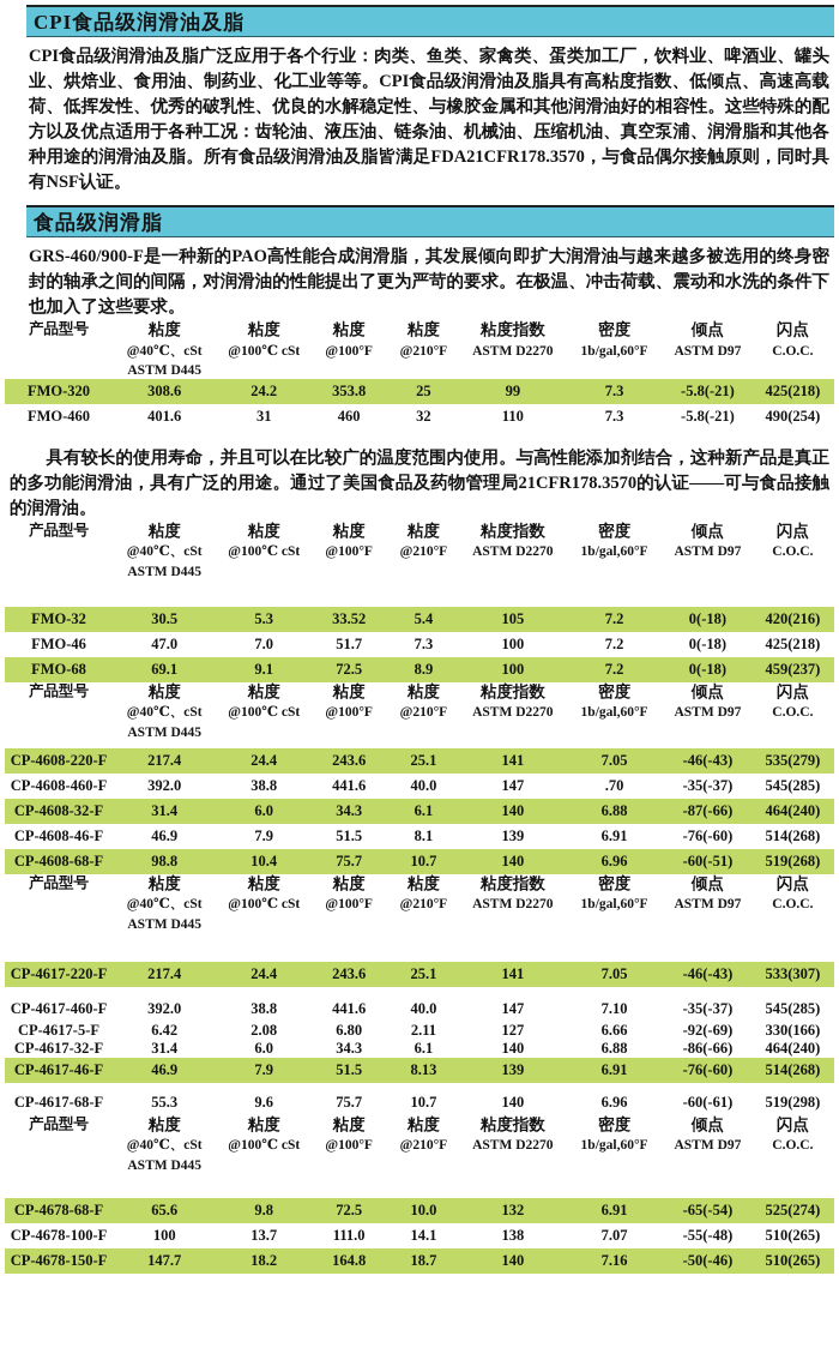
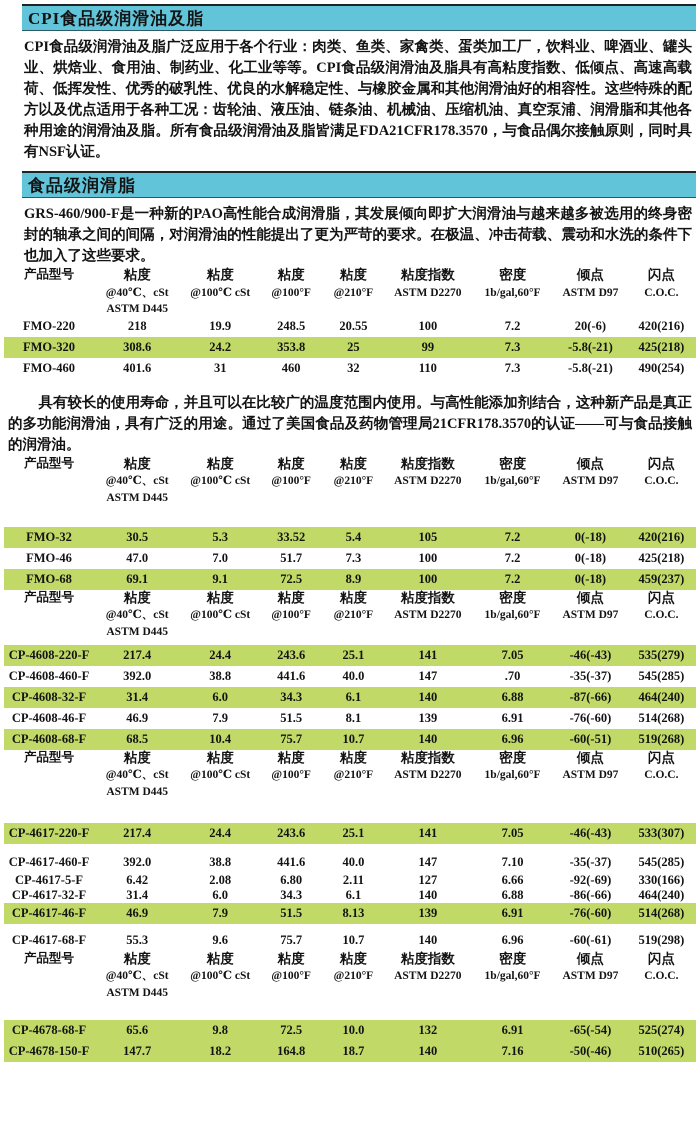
  CPI食品级润滑油及脂
  CPI食品级润滑油及脂广泛应用于各个行业：肉类、鱼类、家禽类、蛋类加工厂，饮料业、啤酒业、罐头业、烘焙业、食用油、制药业、化工业等等。CPI食品级润滑油及脂具有高粘度指数、低倾点、高速高载荷、低挥发性、优秀的破乳性、优良的水解稳定性、与橡胶金属和其他润滑油好的相容性。这些特殊的配方以及优点适用于各种工况：齿轮油、液压油、链条油、机械油、压缩机油、真空泵浦、润滑脂和其他各种用途的润滑油及脂。所有食品级润滑油及脂皆满足FDA21CFR178.3570，与食品偶尔接触原则，同时具有NSF认证。
  食品级润滑脂
  GRS-460/900-F是一种新的PAO高性能合成润滑脂，其发展倾向即扩大润滑油与越来越多被选用的终身密封的轴承之间的间隔，对润滑油的性能提出了更为严苛的要求。在极温、冲击荷载、震动和水洗的条件下也加入了这些要求。
  产品型号	粘度@40℃、cStASTM D445	粘度@100℃ cSt	粘度@100°F	粘度@210°F	粘度指数ASTM D2270	密度1b/gal,60°F	倾点ASTM D97	闪点C.O.C.
+ FMO-220	218	19.9	248.5	20.55	100	7.2	20(-6)	420(216)
  FMO-320	308.6	24.2	353.8	25	99	7.3	-5.8(-21)	425(218)
  FMO-460	401.6	31	460	32	110	7.3	-5.8(-21)	490(254)
  具有较长的使用寿命，并且可以在比较广的温度范围内使用。与高性能添加剂结合，这种新产品是真正的多功能润滑油，具有广泛的用途。通过了美国食品及药物管理局21CFR178.3570的认证——可与食品接触的润滑油。
  产品型号	粘度@40℃、cStASTM D445	粘度@100℃ cSt	粘度@100°F	粘度@210°F	粘度指数ASTM D2270	密度1b/gal,60°F	倾点ASTM D97	闪点C.O.C.
  FMO-32	30.5	5.3	33.52	5.4	105	7.2	0(-18)	420(216)
  FMO-46	47.0	7.0	51.7	7.3	100	7.2	0(-18)	425(218)
  FMO-68	69.1	9.1	72.5	8.9	100	7.2	0(-18)	459(237)
  产品型号	粘度@40℃、cStASTM D445	粘度@100℃ cSt	粘度@100°F	粘度@210°F	粘度指数ASTM D2270	密度1b/gal,60°F	倾点ASTM D97	闪点C.O.C.
  CP-4608-220-F	217.4	24.4	243.6	25.1	141	7.05	-46(-43)	535(279)
  CP-4608-460-F	392.0	38.8	441.6	40.0	147	.70	-35(-37)	545(285)
  CP-4608-32-F	31.4	6.0	34.3	6.1	140	6.88	-87(-66)	464(240)
  CP-4608-46-F	46.9	7.9	51.5	8.1	139	6.91	-76(-60)	514(268)
- CP-4608-68-F	98.8	10.4	75.7	10.7	140	6.96	-60(-51)	519(268)
+ CP-4608-68-F	68.5	10.4	75.7	10.7	140	6.96	-60(-51)	519(268)
  产品型号	粘度@40℃、cStASTM D445	粘度@100℃ cSt	粘度@100°F	粘度@210°F	粘度指数ASTM D2270	密度1b/gal,60°F	倾点ASTM D97	闪点C.O.C.
  CP-4617-220-F	217.4	24.4	243.6	25.1	141	7.05	-46(-43)	533(307)
  CP-4617-460-F	392.0	38.8	441.6	40.0	147	7.10	-35(-37)	545(285)
  CP-4617-5-F	6.42	2.08	6.80	2.11	127	6.66	-92(-69)	330(166)
  CP-4617-32-F	31.4	6.0	34.3	6.1	140	6.88	-86(-66)	464(240)
  CP-4617-46-F	46.9	7.9	51.5	8.13	139	6.91	-76(-60)	514(268)
  CP-4617-68-F	55.3	9.6	75.7	10.7	140	6.96	-60(-61)	519(298)
  产品型号	粘度@40℃、cStASTM D445	粘度@100℃ cSt	粘度@100°F	粘度@210°F	粘度指数ASTM D2270	密度1b/gal,60°F	倾点ASTM D97	闪点C.O.C.
  CP-4678-68-F	65.6	9.8	72.5	10.0	132	6.91	-65(-54)	525(274)
- CP-4678-100-F	100	13.7	111.0	14.1	138	7.07	-55(-48)	510(265)
  CP-4678-150-F	147.7	18.2	164.8	18.7	140	7.16	-50(-46)	510(265)
